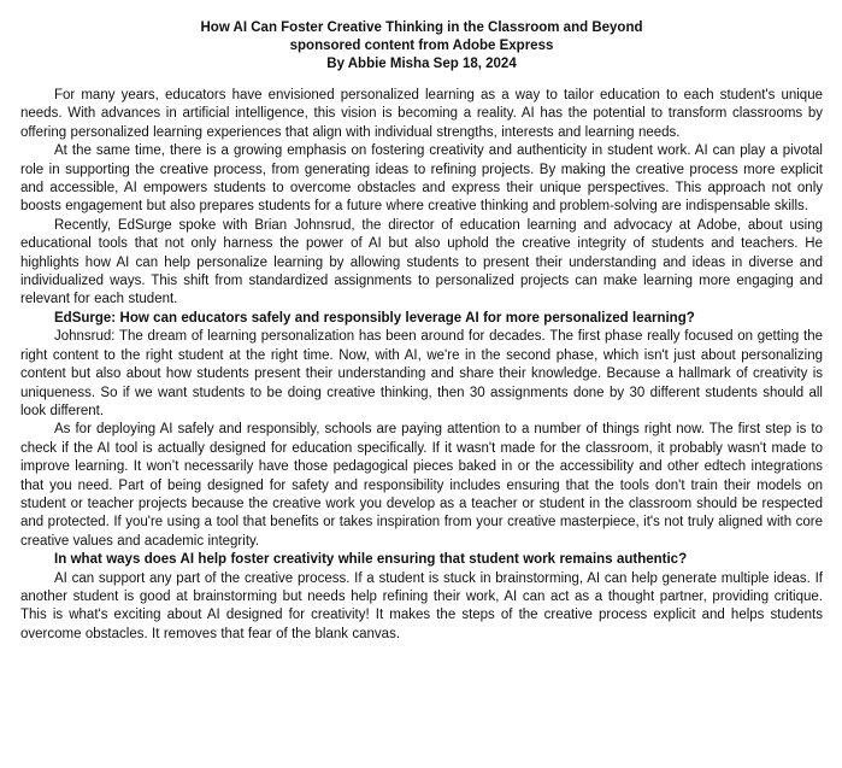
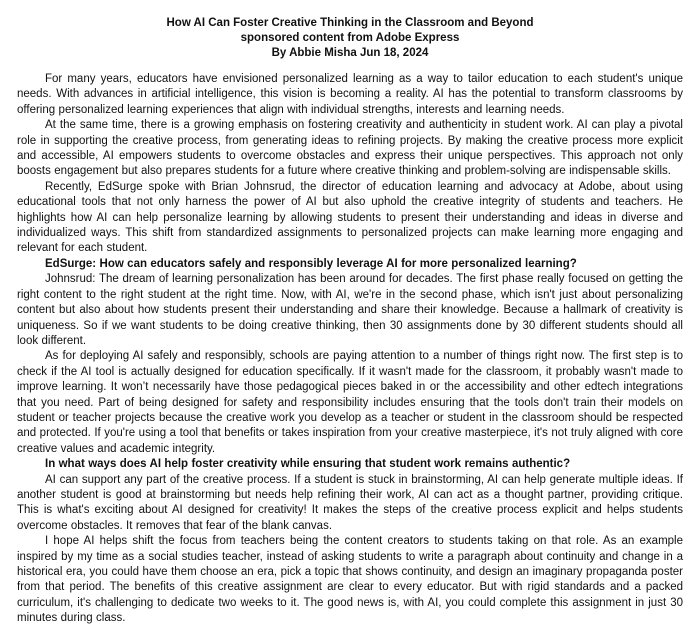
  How AI Can Foster Creative Thinking in the Classroom and Beyond
  sponsored content from Adobe Express
- By Abbie Misha Sep 18, 2024
+ By Abbie Misha Jun 18, 2024
  For many years, educators have envisioned personalized learning as a way to tailor education to each student's unique needs. With advances in artificial intelligence, this vision is becoming a reality. AI has the potential to transform classrooms by offering personalized learning experiences that align with individual strengths, interests and learning needs.
  At the same time, there is a growing emphasis on fostering creativity and authenticity in student work. AI can play a pivotal role in supporting the creative process, from generating ideas to refining projects. By making the creative process more explicit and accessible, AI empowers students to overcome obstacles and express their unique perspectives. This approach not only boosts engagement but also prepares students for a future where creative thinking and problem-solving are indispensable skills.
  Recently, EdSurge spoke with Brian Johnsrud, the director of education learning and advocacy at Adobe, about using educational tools that not only harness the power of AI but also uphold the creative integrity of students and teachers. He highlights how AI can help personalize learning by allowing students to present their understanding and ideas in diverse and individualized ways. This shift from standardized assignments to personalized projects can make learning more engaging and relevant for each student.
  EdSurge: How can educators safely and responsibly leverage AI for more personalized learning?
  Johnsrud: The dream of learning personalization has been around for decades. The first phase really focused on getting the right content to the right student at the right time. Now, with AI, we're in the second phase, which isn't just about personalizing content but also about how students present their understanding and share their knowledge. Because a hallmark of creativity is uniqueness. So if we want students to be doing creative thinking, then 30 assignments done by 30 different students should all look different.
  As for deploying AI safely and responsibly, schools are paying attention to a number of things right now. The first step is to check if the AI tool is actually designed for education specifically. If it wasn't made for the classroom, it probably wasn't made to improve learning. It won’t necessarily have those pedagogical pieces baked in or the accessibility and other edtech integrations that you need. Part of being designed for safety and responsibility includes ensuring that the tools don't train their models on student or teacher projects because the creative work you develop as a teacher or student in the classroom should be respected and protected. If you're using a tool that benefits or takes inspiration from your creative masterpiece, it's not truly aligned with core creative values and academic integrity.
  In what ways does AI help foster creativity while ensuring that student work remains authentic?
  AI can support any part of the creative process. If a student is stuck in brainstorming, AI can help generate multiple ideas. If another student is good at brainstorming but needs help refining their work, AI can act as a thought partner, providing critique. This is what's exciting about AI designed for creativity! It makes the steps of the creative process explicit and helps students overcome obstacles. It removes that fear of the blank canvas.
+ I hope AI helps shift the focus from teachers being the content creators to students taking on that role. As an example inspired by my time as a social studies teacher, instead of asking students to write a paragraph about continuity and change in a historical era, you could have them choose an era, pick a topic that shows continuity, and design an imaginary propaganda poster from that period. The benefits of this creative assignment are clear to every educator. But with rigid standards and a packed curriculum, it's challenging to dedicate two weeks to it. The good news is, with AI, you could complete this assignment in just 30 minutes during class.
